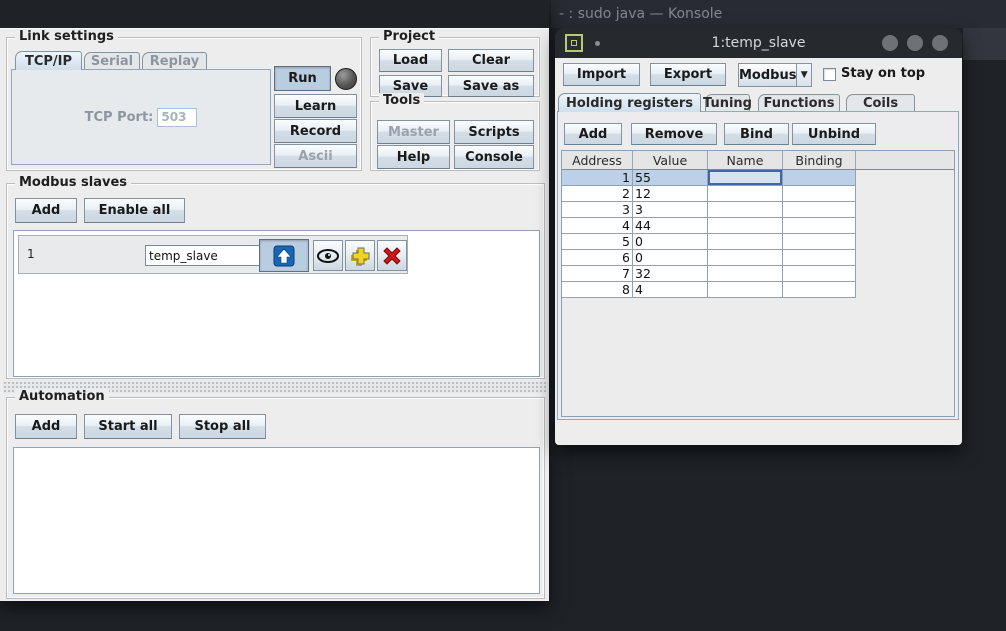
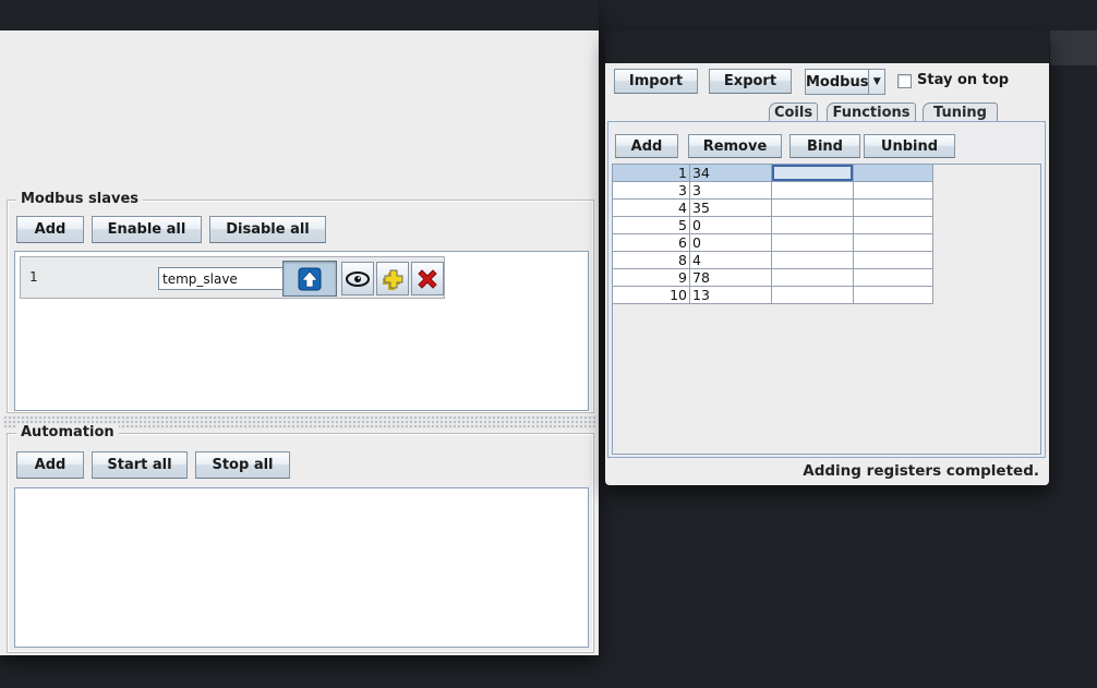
- - : sudo java — Konsole
- Link settings
- TCP/IP
- Serial
- Replay
- TCP Port:
- 503
- Run
- Learn
- Record
- Ascii
- Project
- Load
- Clear
- Save
- Save as
- Tools
- Master
- Scripts
- Help
- Console
  Modbus slaves
  Add
  Enable all
+ Disable all
  1
  temp_slave
  Automation
  Add
  Start all
  Stop all
- 1:temp_slave
  Import
  Export
  Modbus
  ▼
  Stay on top
- Holding registers
- Tuning
+ Coils
  Functions
- Coils
+ Tuning
  Add
  Remove
  Bind
  Unbind
- Address
- Value
- Name
- Binding
  1
- 55
+ 34
- 2
- 12
  3
  3
  4
- 44
+ 35
  5
  0
  6
  0
- 7
- 32
  8
  4
+ 9
+ 78
+ 10
+ 13
+ Adding registers completed.
